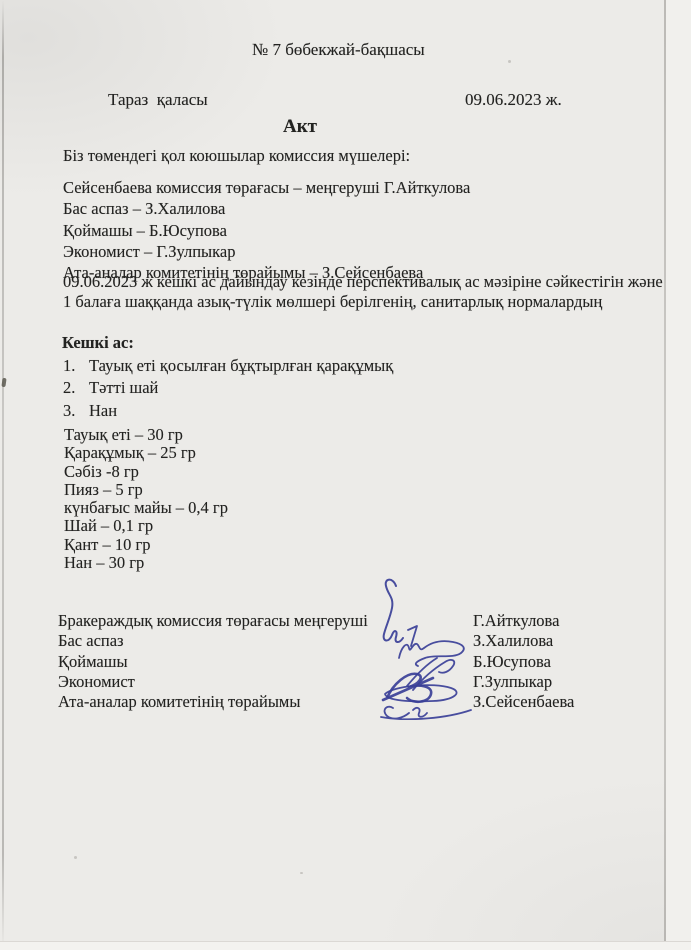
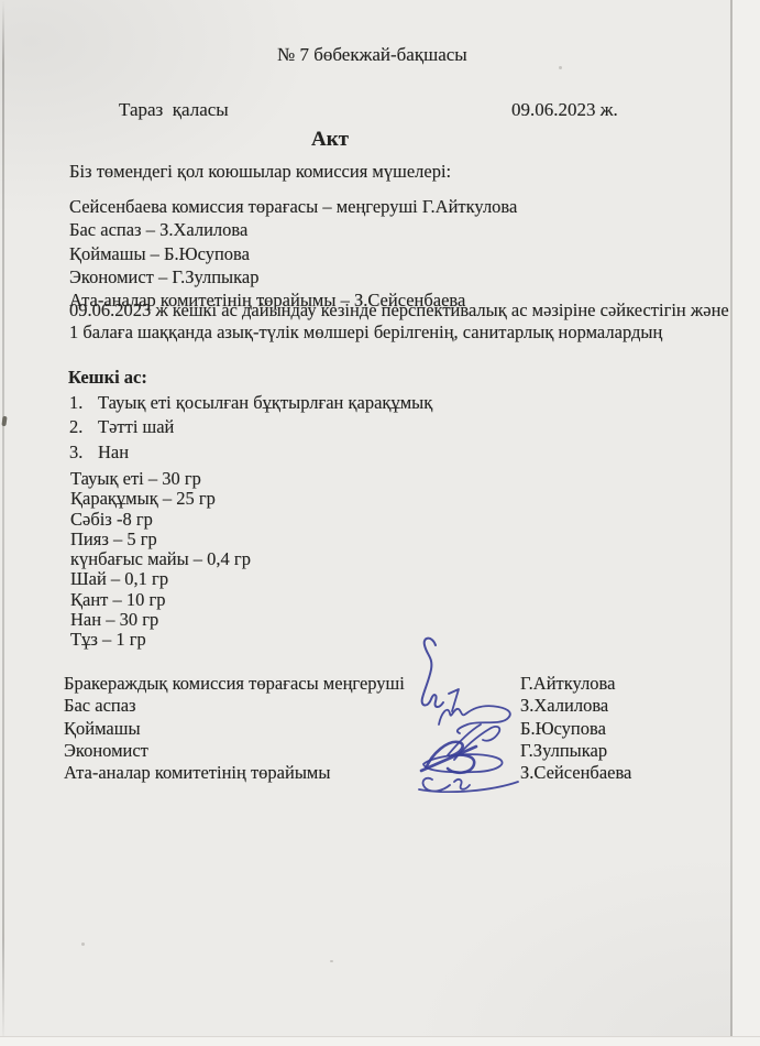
  № 7 бөбекжай-бақшасы
  Тараз қаласы
  09.06.2023 ж.
  Акт
  Біз төмендегі қол коюшылар комиссия мүшелері:
  Сейсенбаева комиссия төрағасы – меңгеруші Г.Айткулова
  Бас аспаз – З.Халилова
  Қоймашы – Б.Юсупова
  Экономист – Г.Зулпыкар
  Ата-аналар комитетінің төрайымы – З.Сейсенбаева
  09.06.2023 ж кешкі ас дайындау кезінде перспективалық ас мәзіріне сәйкестігін және
  1 балаға шаққанда азық-түлік мөлшері берілгенің, санитарлық нормалардың
  Кешкі ас:
  1. Тауық еті қосылған бұқтырлған қарақұмық
  2. Тәтті шай
  3. Нан
  Тауық еті – 30 гр
  Қарақұмық – 25 гр
  Сәбіз -8 гр
  Пияз – 5 гр
  күнбағыс майы – 0,4 гр
  Шай – 0,1 гр
  Қант – 10 гр
  Нан – 30 гр
+ Тұз – 1 гр
  Бракераждық комиссия төрағасы меңгеруші
  Бас аспаз
  Қоймашы
  Экономист
  Ата-аналар комитетінің төрайымы
  Г.Айткулова
  З.Халилова
  Б.Юсупова
  Г.Зулпыкар
  З.Сейсенбаева
